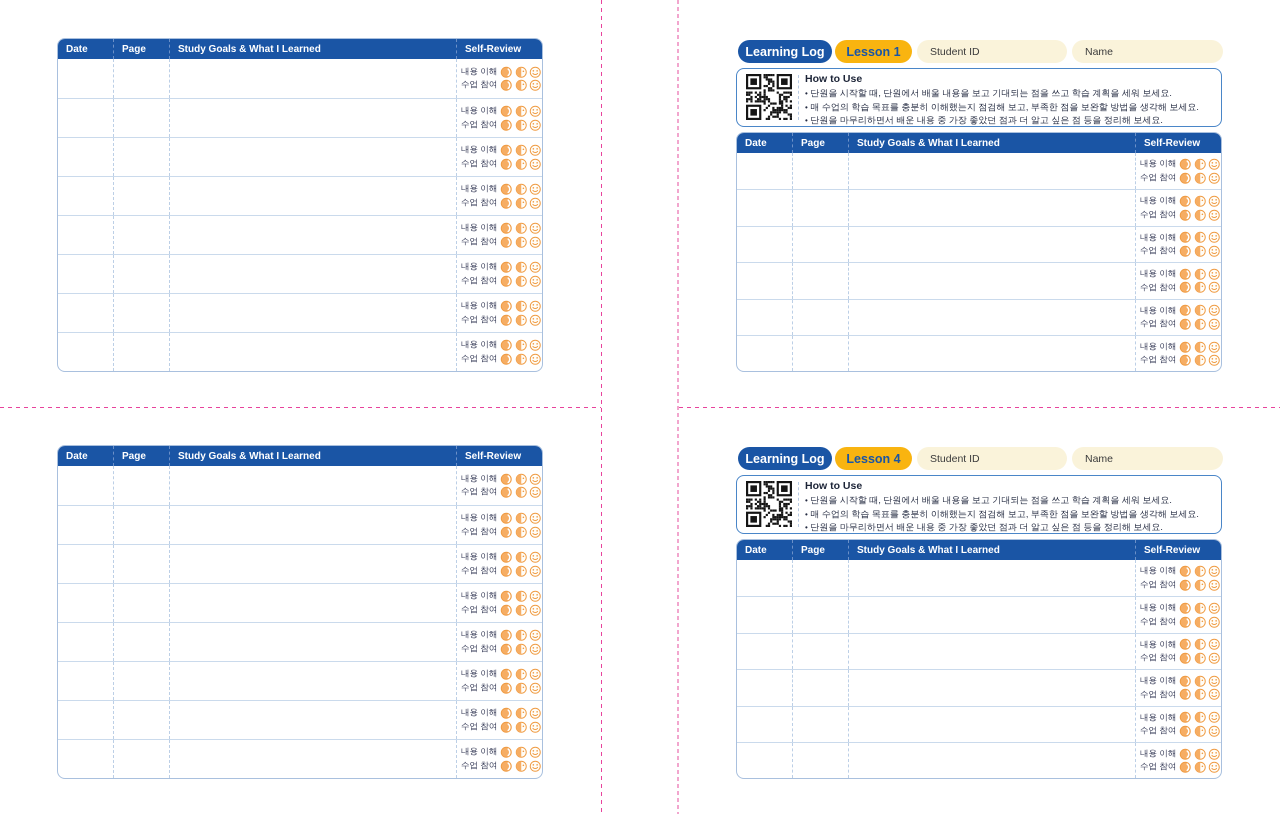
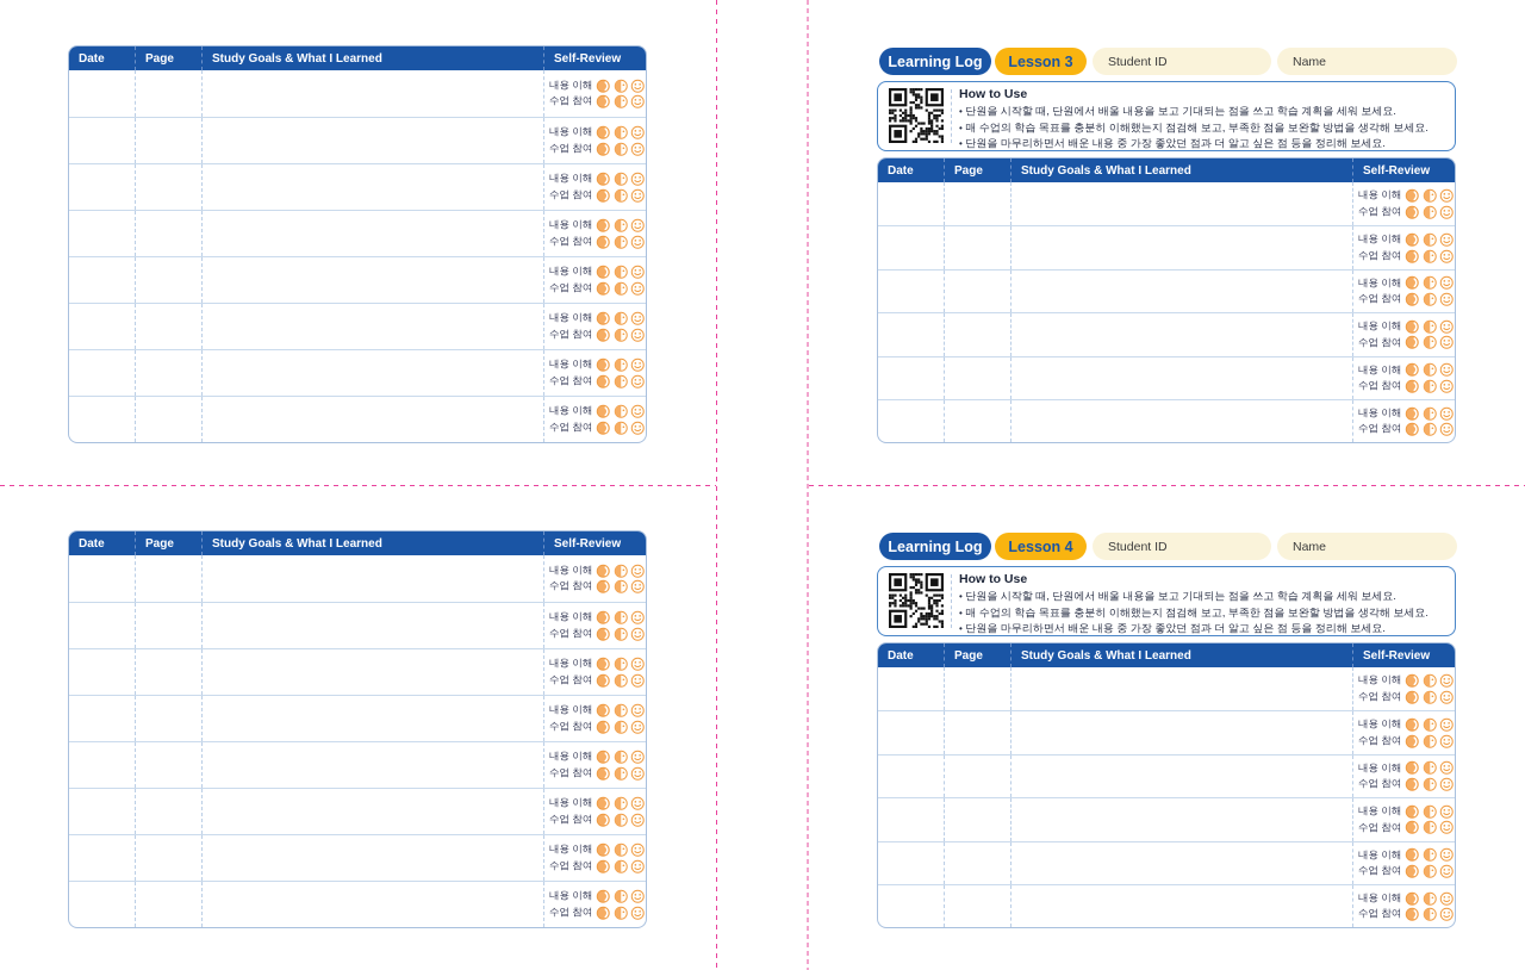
  Date
  Page
  Study Goals & What I Learned
  Self-Review
  내용 이해
  수업 참여
  내용 이해
  수업 참여
  내용 이해
  수업 참여
  내용 이해
  수업 참여
  내용 이해
  수업 참여
  내용 이해
  수업 참여
  내용 이해
  수업 참여
  내용 이해
  수업 참여
  Date
  Page
  Study Goals & What I Learned
  Self-Review
  내용 이해
  수업 참여
  내용 이해
  수업 참여
  내용 이해
  수업 참여
  내용 이해
  수업 참여
  내용 이해
  수업 참여
  내용 이해
  수업 참여
  내용 이해
  수업 참여
  내용 이해
  수업 참여
  Learning Log
- Lesson 1
+ Lesson 3
  Student ID
  Name
  How to Use
  • 단원을 시작할 때, 단원에서 배울 내용을 보고 기대되는 점을 쓰고 학습 계획을 세워 보세요.
  • 매 수업의 학습 목표를 충분히 이해했는지 점검해 보고, 부족한 점을 보완할 방법을 생각해 보세요.
  • 단원을 마무리하면서 배운 내용 중 가장 좋았던 점과 더 알고 싶은 점 등을 정리해 보세요.
  Date
  Page
  Study Goals & What I Learned
  Self-Review
  내용 이해
  수업 참여
  내용 이해
  수업 참여
  내용 이해
  수업 참여
  내용 이해
  수업 참여
  내용 이해
  수업 참여
  내용 이해
  수업 참여
  Learning Log
  Lesson 4
  Student ID
  Name
  How to Use
  • 단원을 시작할 때, 단원에서 배울 내용을 보고 기대되는 점을 쓰고 학습 계획을 세워 보세요.
  • 매 수업의 학습 목표를 충분히 이해했는지 점검해 보고, 부족한 점을 보완할 방법을 생각해 보세요.
  • 단원을 마무리하면서 배운 내용 중 가장 좋았던 점과 더 알고 싶은 점 등을 정리해 보세요.
  Date
  Page
  Study Goals & What I Learned
  Self-Review
  내용 이해
  수업 참여
  내용 이해
  수업 참여
  내용 이해
  수업 참여
  내용 이해
  수업 참여
  내용 이해
  수업 참여
  내용 이해
  수업 참여
